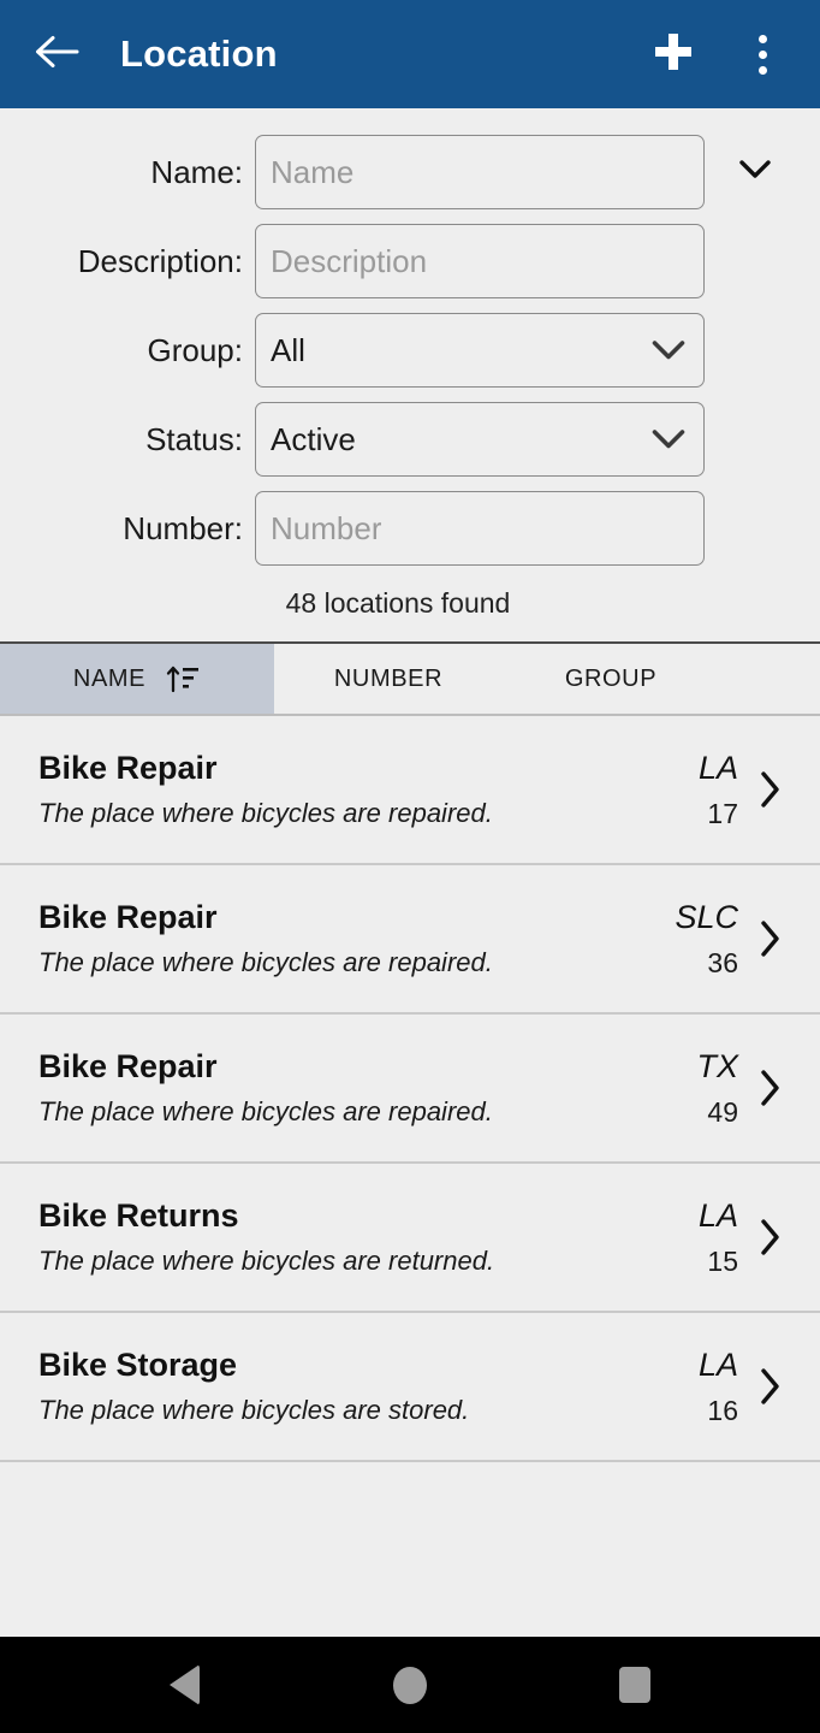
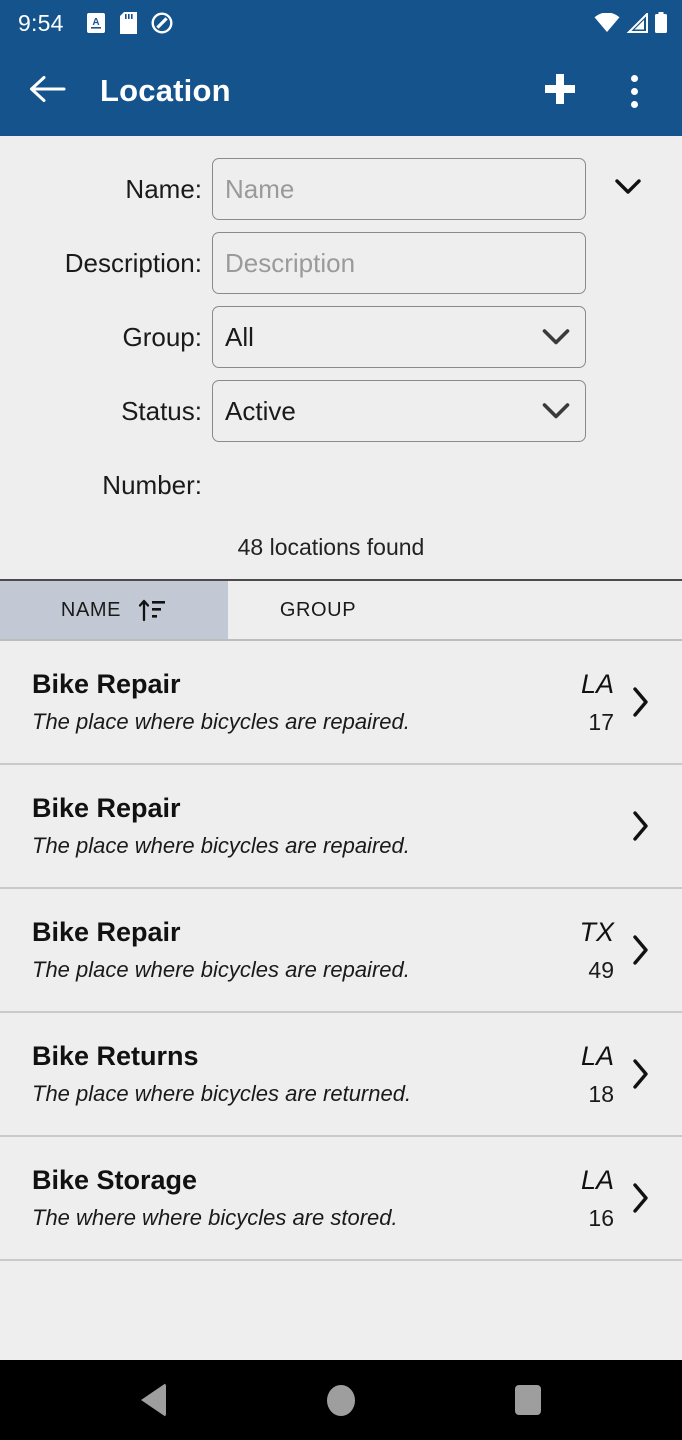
+ 9:54
+ A
  Location
  Name:
  Name
  Description:
  Description
  Group:
  All
  Status:
  Active
  Number:
- Number
  48 locations found
  NAME
- NUMBER
  GROUP
  Bike Repair
  The place where bicycles are repaired.
  LA
  17
  Bike Repair
  The place where bicycles are repaired.
- SLC
- 36
  Bike Repair
  The place where bicycles are repaired.
  TX
  49
  Bike Returns
  The place where bicycles are returned.
  LA
- 15
+ 18
  Bike Storage
- The place where bicycles are stored.
+ The where where bicycles are stored.
  LA
  16
